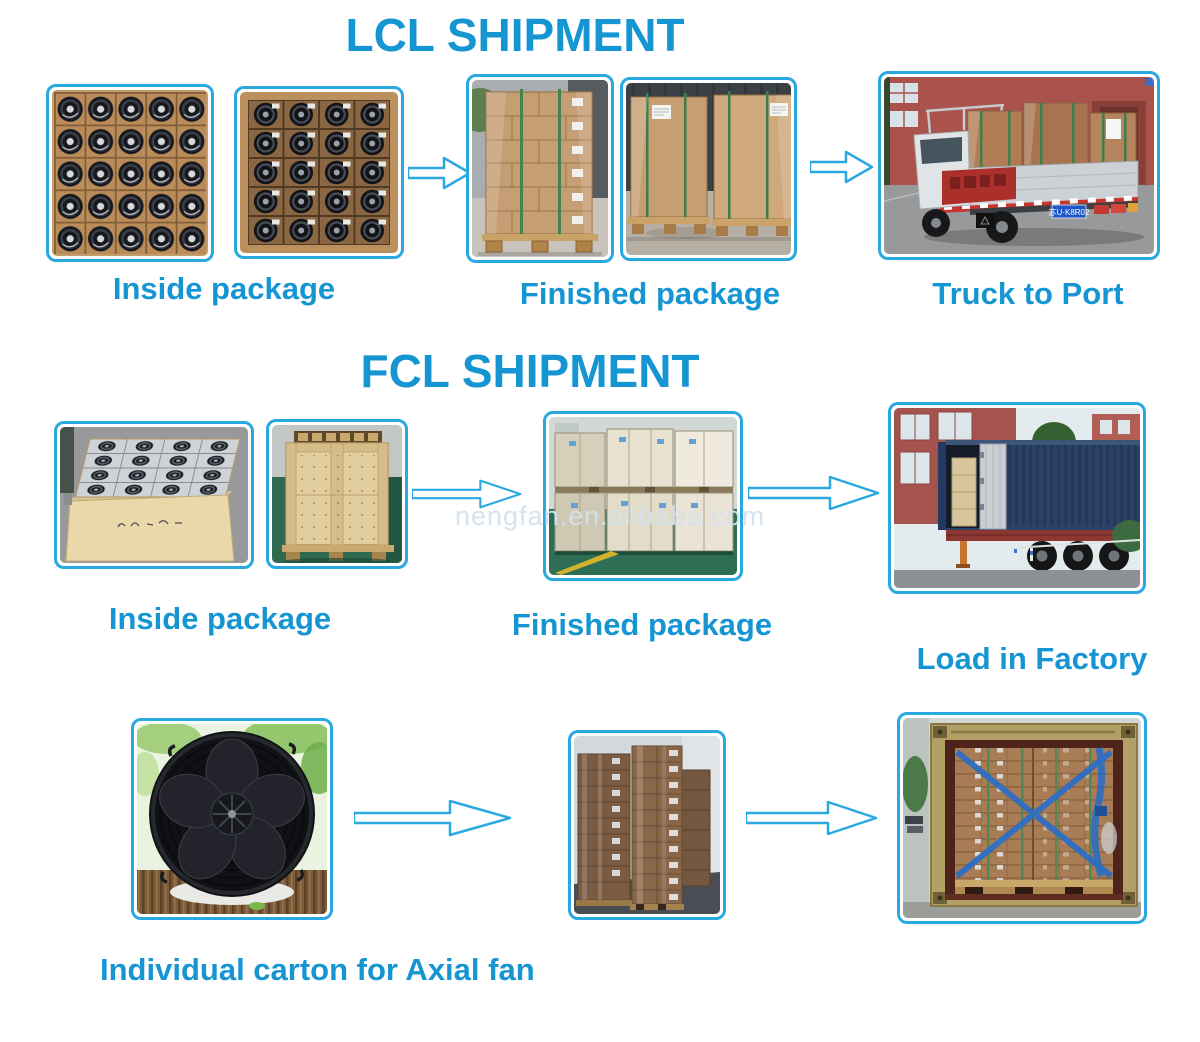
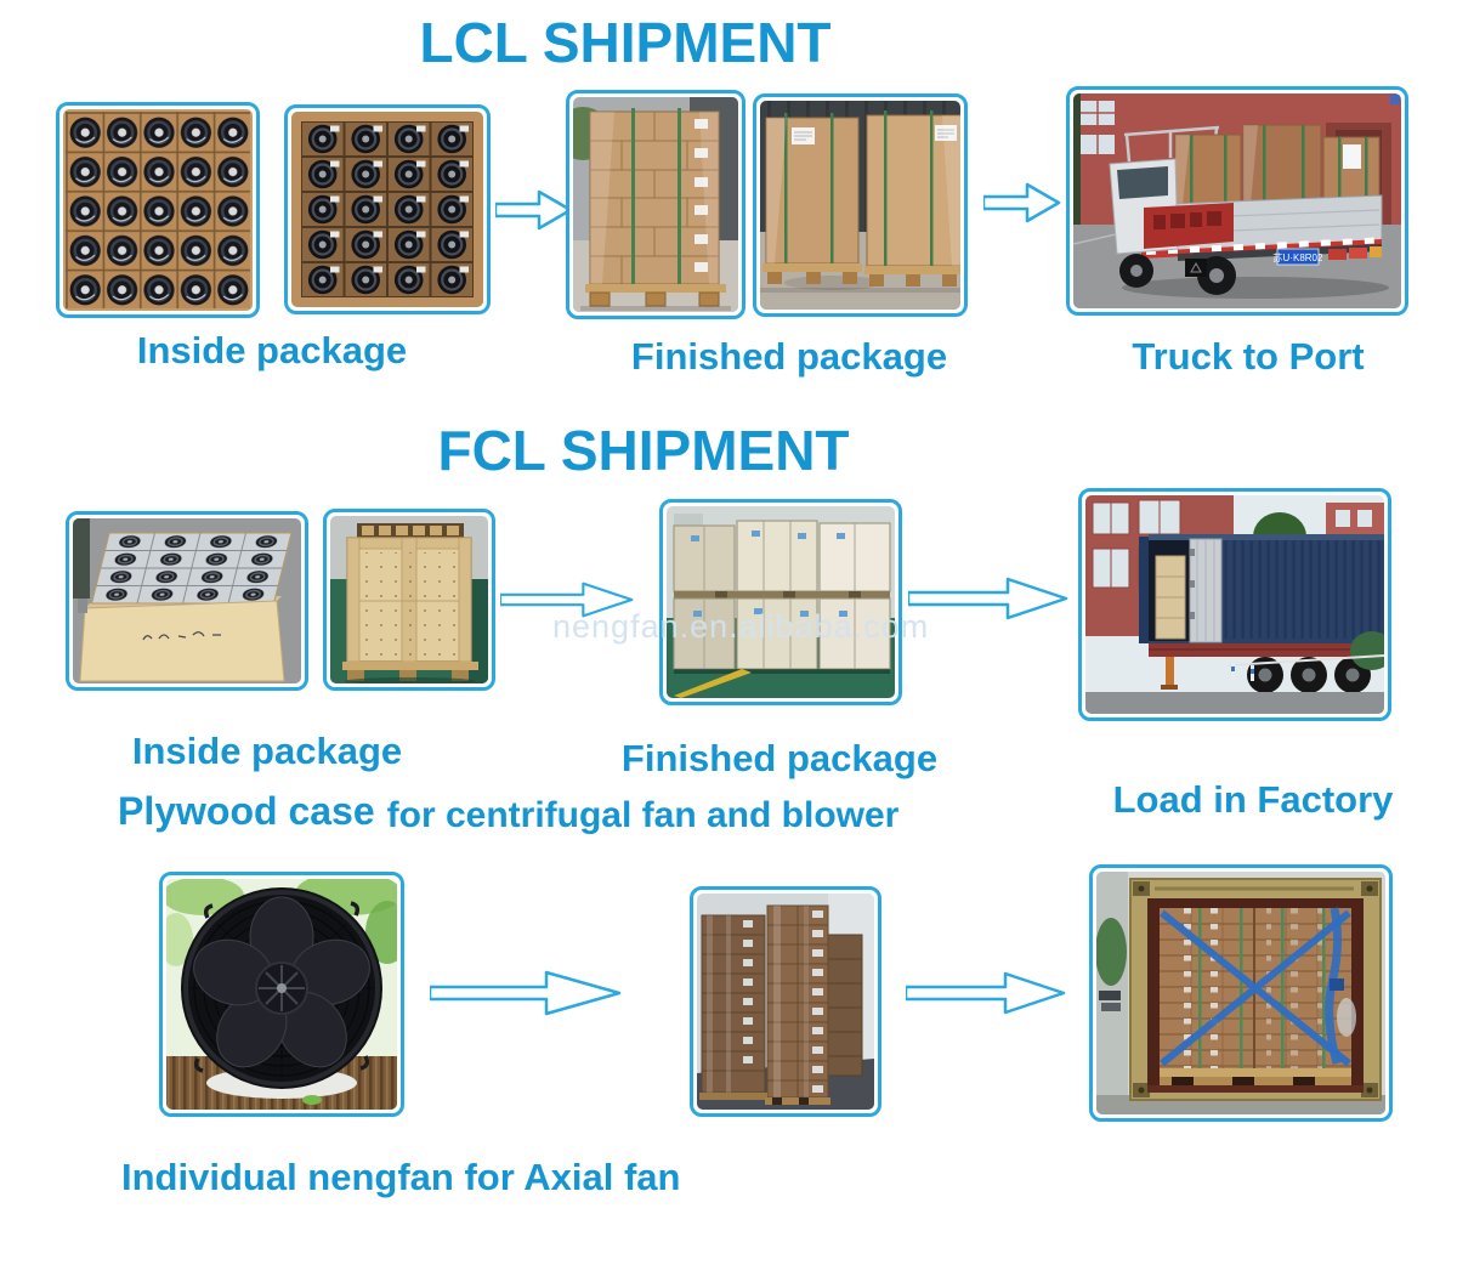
  LCL SHIPMENT
  苏U·K8R02
  Inside package
  Finished package
  Truck to Port
  FCL SHIPMENT
  nengfan.en.alibaba.com
  Inside package
  Finished package
  Load in Factory
+ Plywood case for centrifugal fan and blower
- Individual carton for Axial fan
+ Individual nengfan for Axial fan
